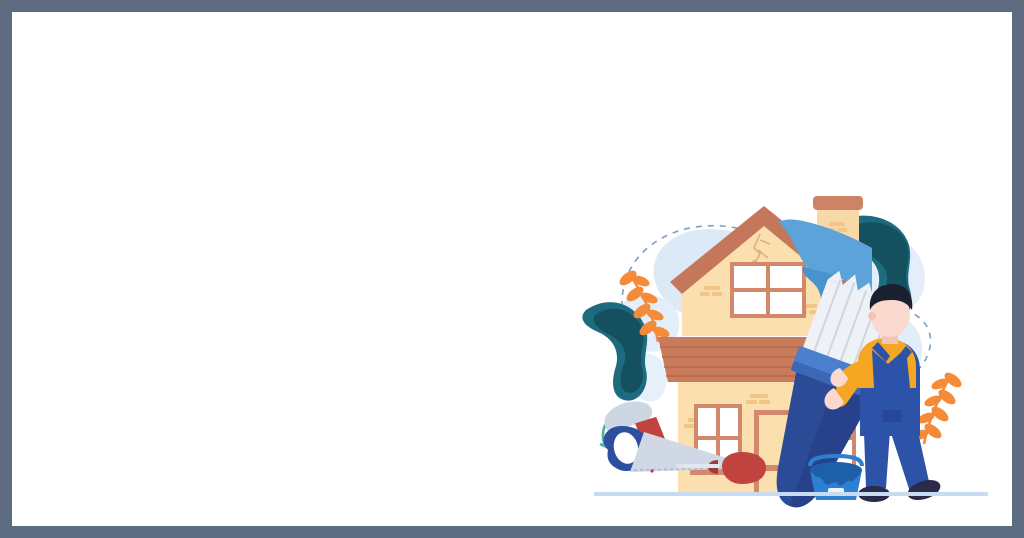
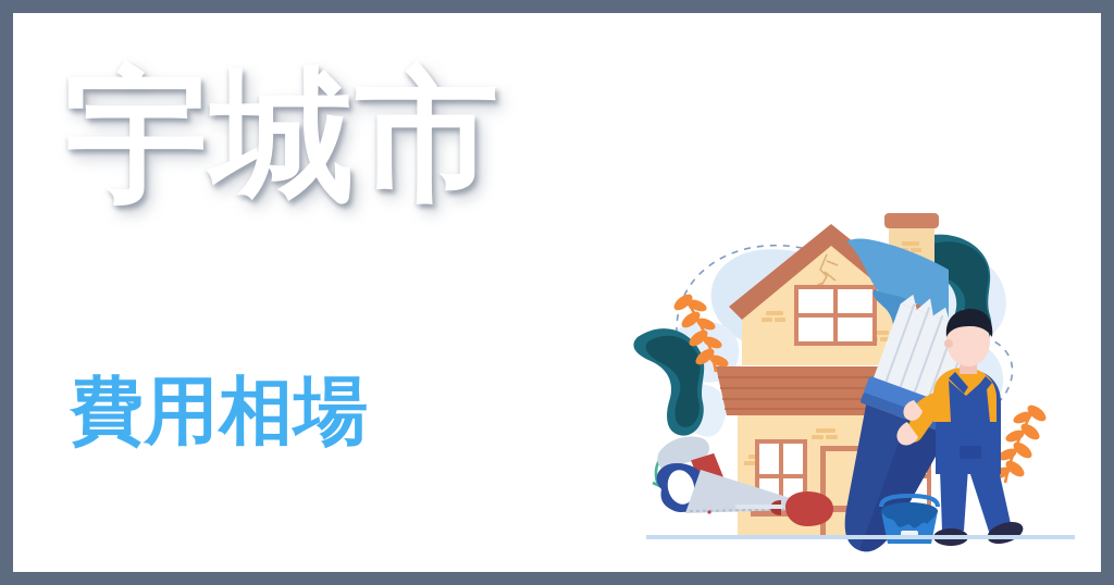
+ 宇城市
+ 費用相場
